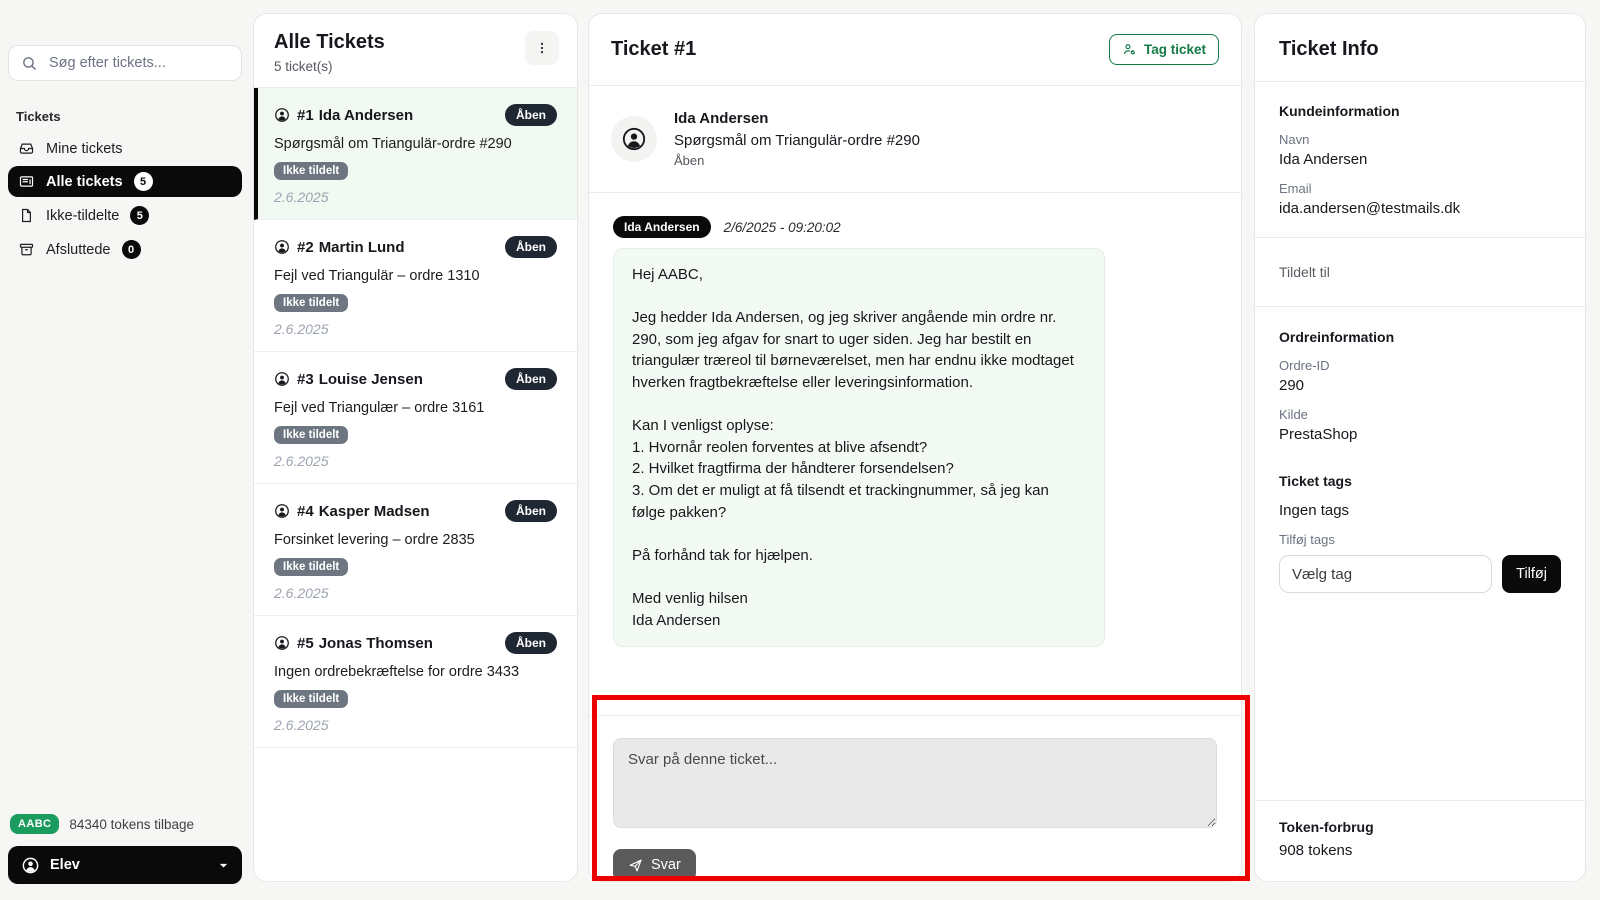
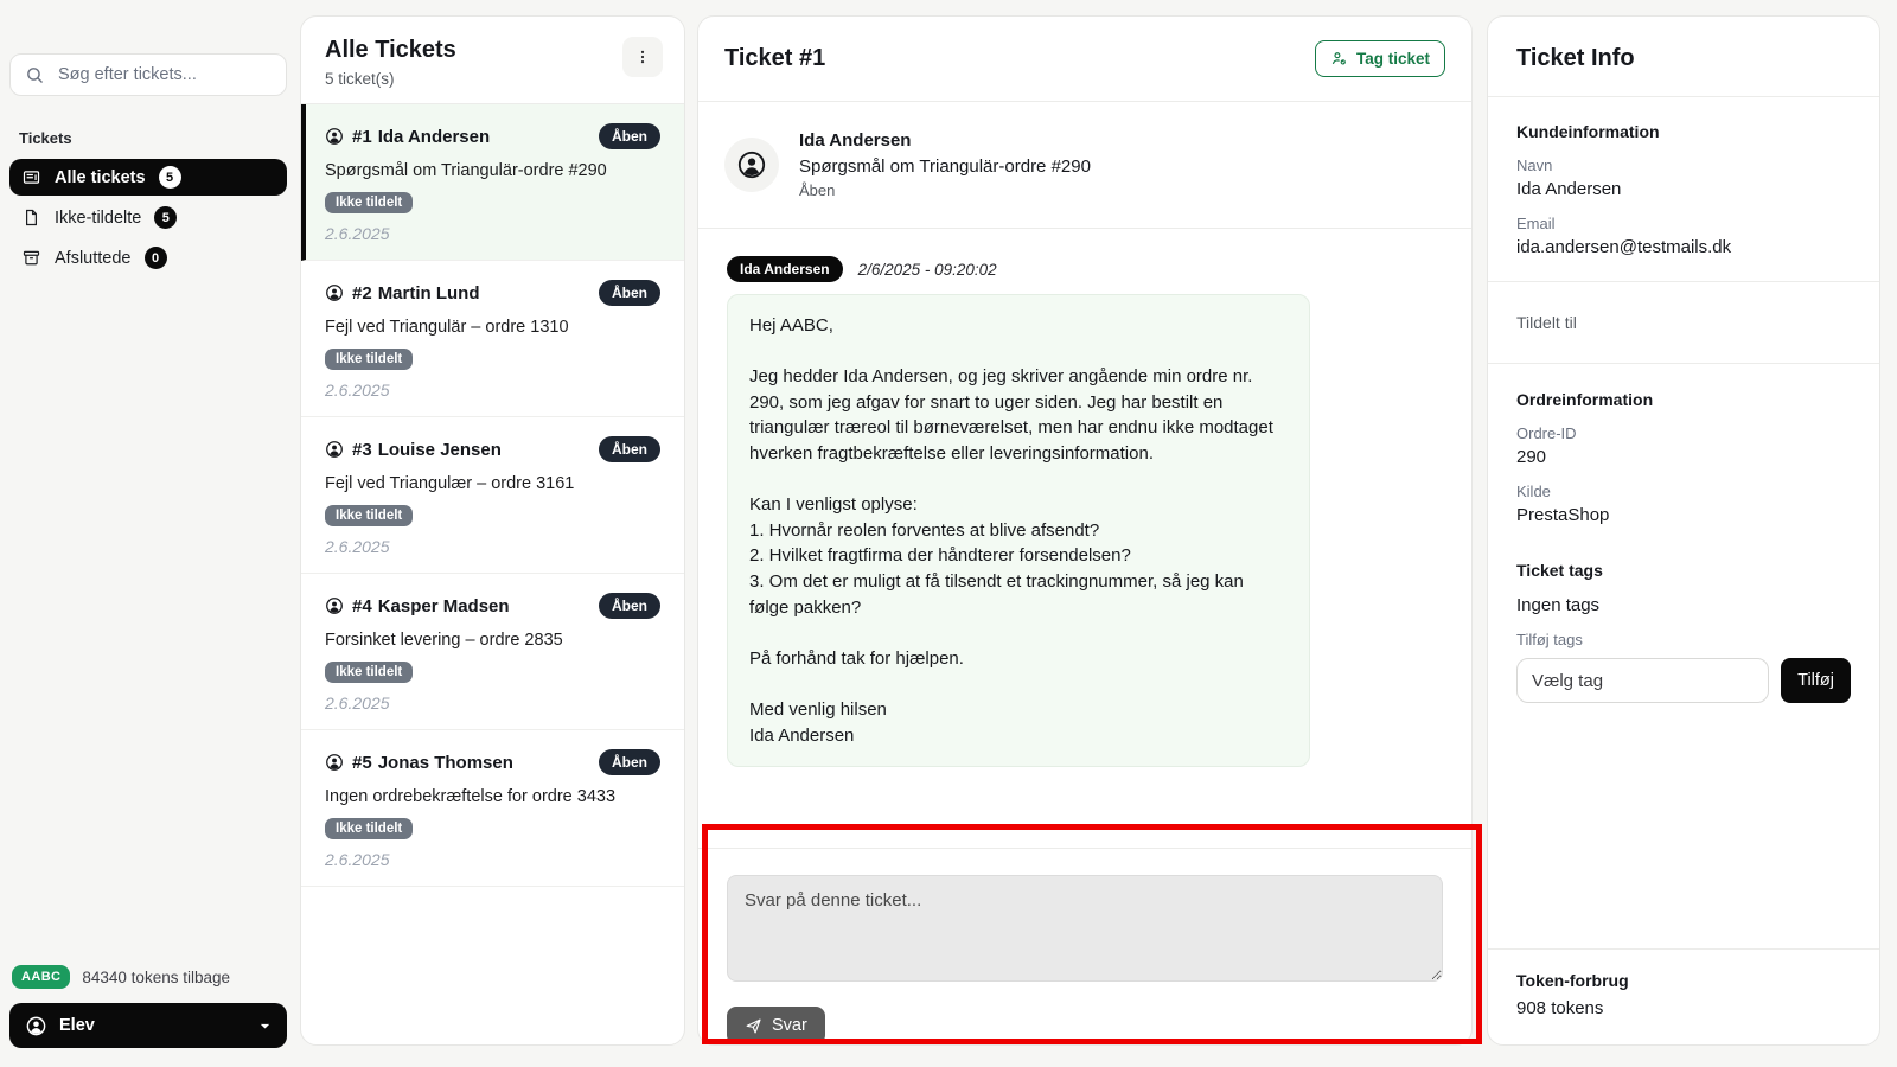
  Søg efter tickets...
  Tickets
- Mine tickets
  Alle tickets
  5
  Ikke-tildelte
  5
  Afsluttede
  0
  AABC
  84340 tokens tilbage
  Elev
  Alle Tickets
  5 ticket(s)
  #1
  Ida Andersen
  Åben
  Spørgsmål om Triangulär-ordre #290
  Ikke tildelt
  2.6.2025
  #2
  Martin Lund
  Åben
  Fejl ved Triangulär – ordre 1310
  Ikke tildelt
  2.6.2025
  #3
  Louise Jensen
  Åben
  Fejl ved Triangulær – ordre 3161
  Ikke tildelt
  2.6.2025
  #4
  Kasper Madsen
  Åben
  Forsinket levering – ordre 2835
  Ikke tildelt
  2.6.2025
  #5
  Jonas Thomsen
  Åben
  Ingen ordrebekræftelse for ordre 3433
  Ikke tildelt
  2.6.2025
  Ticket #1
  Tag ticket
  Ida Andersen
  Spørgsmål om Triangulär-ordre #290
  Åben
  Ida Andersen
  2/6/2025 - 09:20:02
  Hej AABC,
  Jeg hedder Ida Andersen, og jeg skriver angående min ordre nr. 290, som jeg afgav for snart to uger siden. Jeg har bestilt en triangulær træreol til børneværelset, men har endnu ikke modtaget hverken fragtbekræftelse eller leveringsinformation.
  Kan I venligst oplyse:
  1. Hvornår reolen forventes at blive afsendt?
  2. Hvilket fragtfirma der håndterer forsendelsen?
  3. Om det er muligt at få tilsendt et trackingnummer, så jeg kan følge pakken?
  På forhånd tak for hjælpen.
  Med venlig hilsen
  Ida Andersen
  Svar på denne ticket...
  Svar
  Ticket Info
  Kundeinformation
  Navn
  Ida Andersen
  Email
  ida.andersen@testmails.dk
  Tildelt til
  Ordreinformation
  Ordre-ID
  290
  Kilde
  PrestaShop
  Ticket tags
  Ingen tags
  Tilføj tags
  Vælg tag
  Tilføj
  Token-forbrug
  908 tokens
